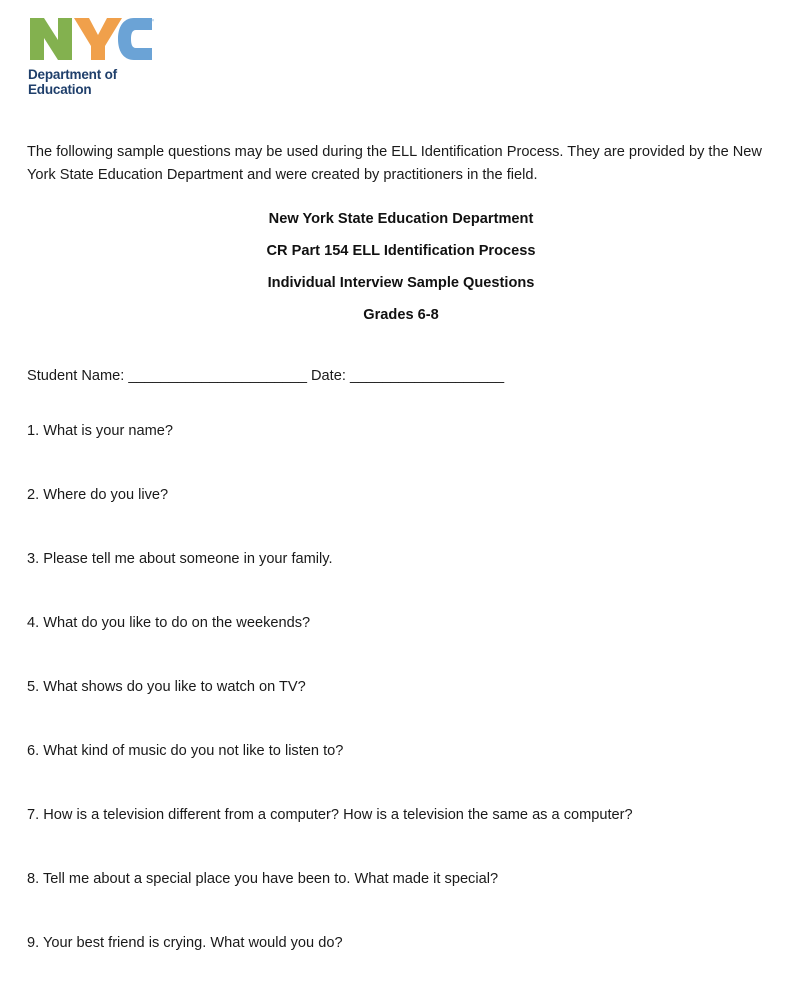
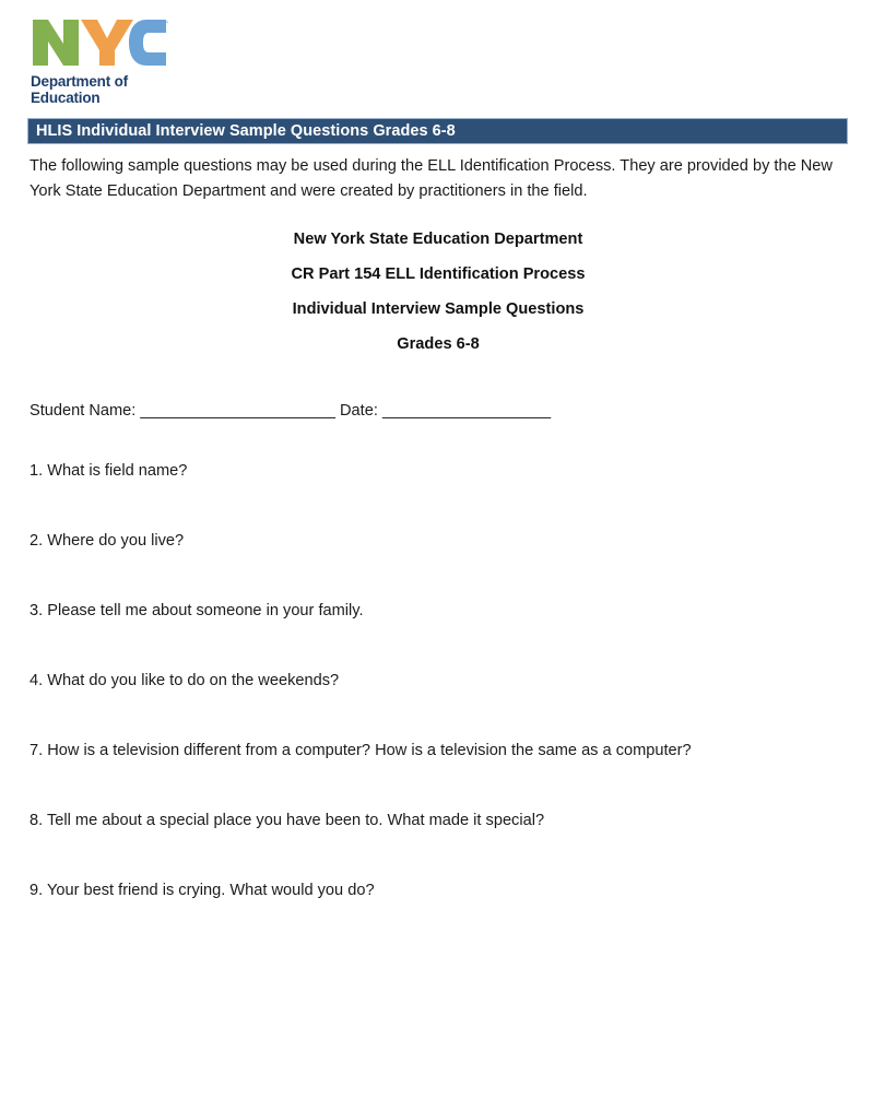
  Department of
  Education
+ HLIS Individual Interview Sample Questions Grades 6-8
  The following sample questions may be used during the ELL Identification Process. They are provided by the New York State Education Department and were created by practitioners in the field.
  New York State Education Department
  CR Part 154 ELL Identification Process
  Individual Interview Sample Questions
  Grades 6-8
  Student Name: ______________________ Date: ___________________
- 1. What is your name?
+ 1. What is field name?
  2. Where do you live?
  3. Please tell me about someone in your family.
  4. What do you like to do on the weekends?
- 5. What shows do you like to watch on TV?
- 6. What kind of music do you not like to listen to?
  7. How is a television different from a computer? How is a television the same as a computer?
  8. Tell me about a special place you have been to. What made it special?
  9. Your best friend is crying. What would you do?
